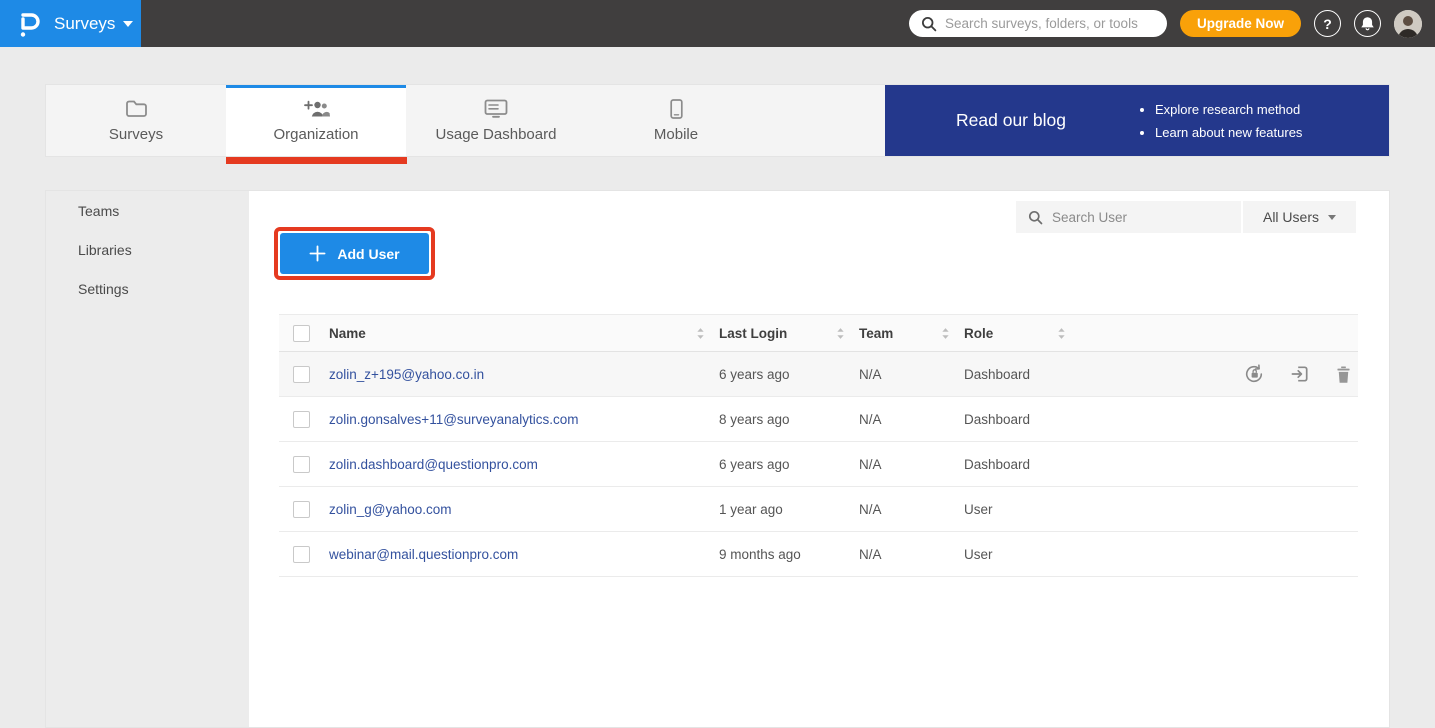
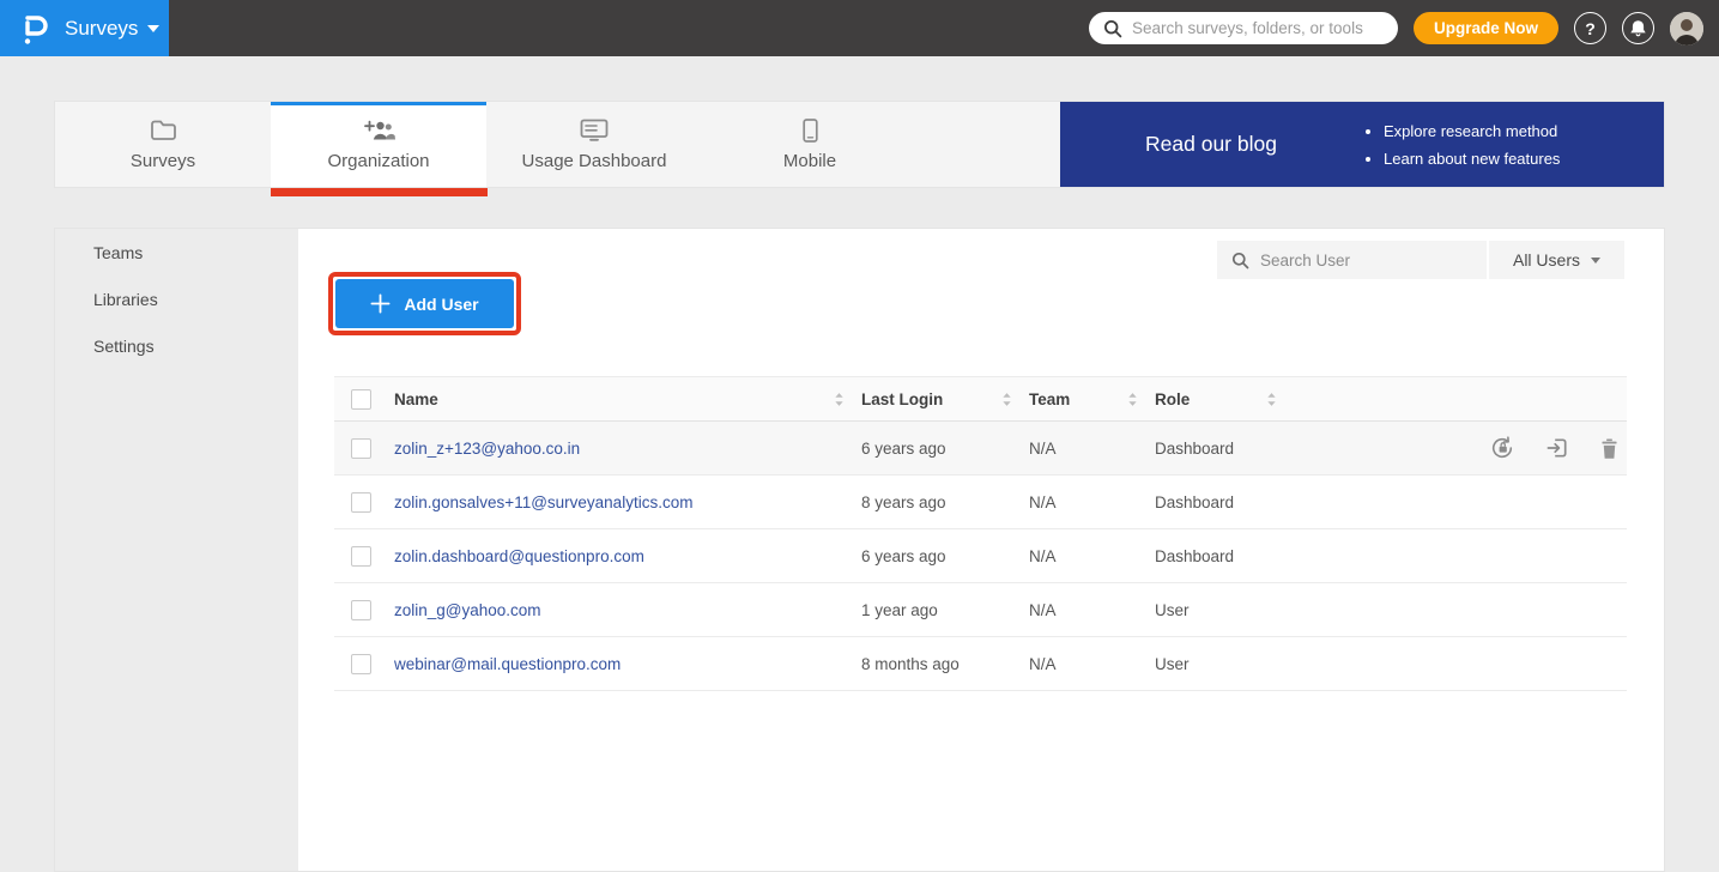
  Surveys
  Search surveys, folders, or tools
  Upgrade Now
  ?
  Surveys
  Organization
  Usage Dashboard
  Mobile
  Read our blog
  Explore research method
  Learn about new features
  Teams
  Libraries
  Settings
  Search User
  All Users
  Add User
  Name
  Last Login
  Team
  Role
- zolin_z+195@yahoo.co.in
+ zolin_z+123@yahoo.co.in
  6 years ago
  N/A
  Dashboard
  zolin.gonsalves+11@surveyanalytics.com
  8 years ago
  N/A
  Dashboard
  zolin.dashboard@questionpro.com
  6 years ago
  N/A
  Dashboard
  zolin_g@yahoo.com
  1 year ago
  N/A
  User
  webinar@mail.questionpro.com
- 9 months ago
+ 8 months ago
  N/A
  User
